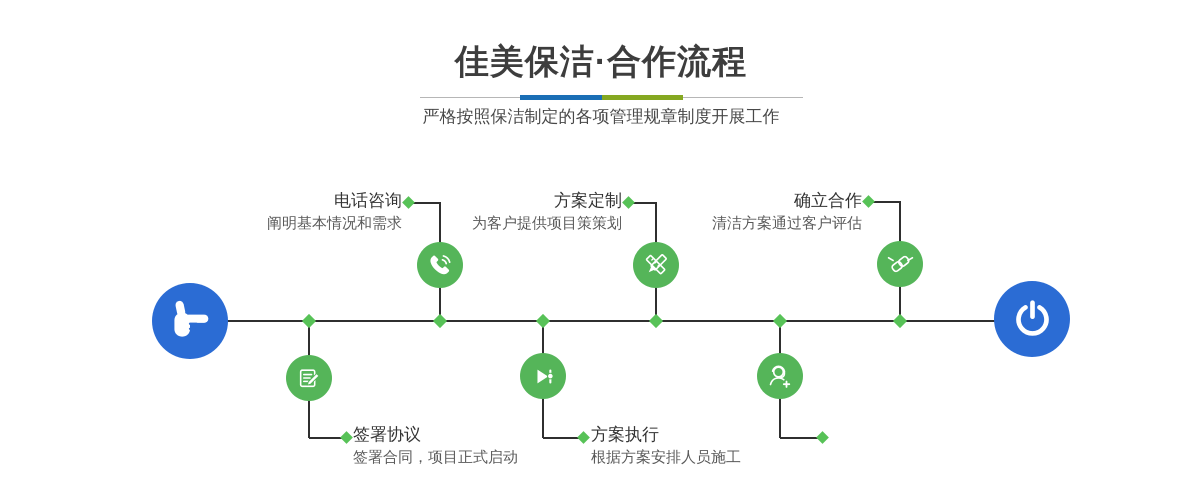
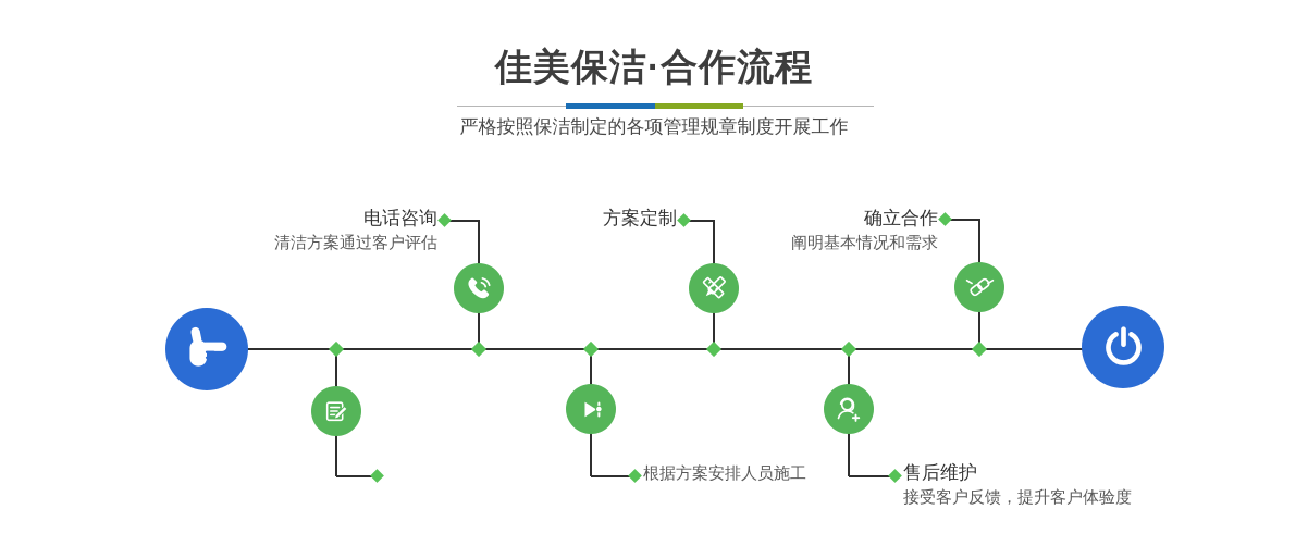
  佳美保洁·合作流程
  严格按照保洁制定的各项管理规章制度开展工作
  电话咨询
- 阐明基本情况和需求
+ 清洁方案通过客户评估
  方案定制
- 为客户提供项目策策划
  确立合作
- 清洁方案通过客户评估
+ 阐明基本情况和需求
- 签署协议
- 签署合同，项目正式启动
- 方案执行
  根据方案安排人员施工
+ 售后维护
+ 接受客户反馈，提升客户体验度
